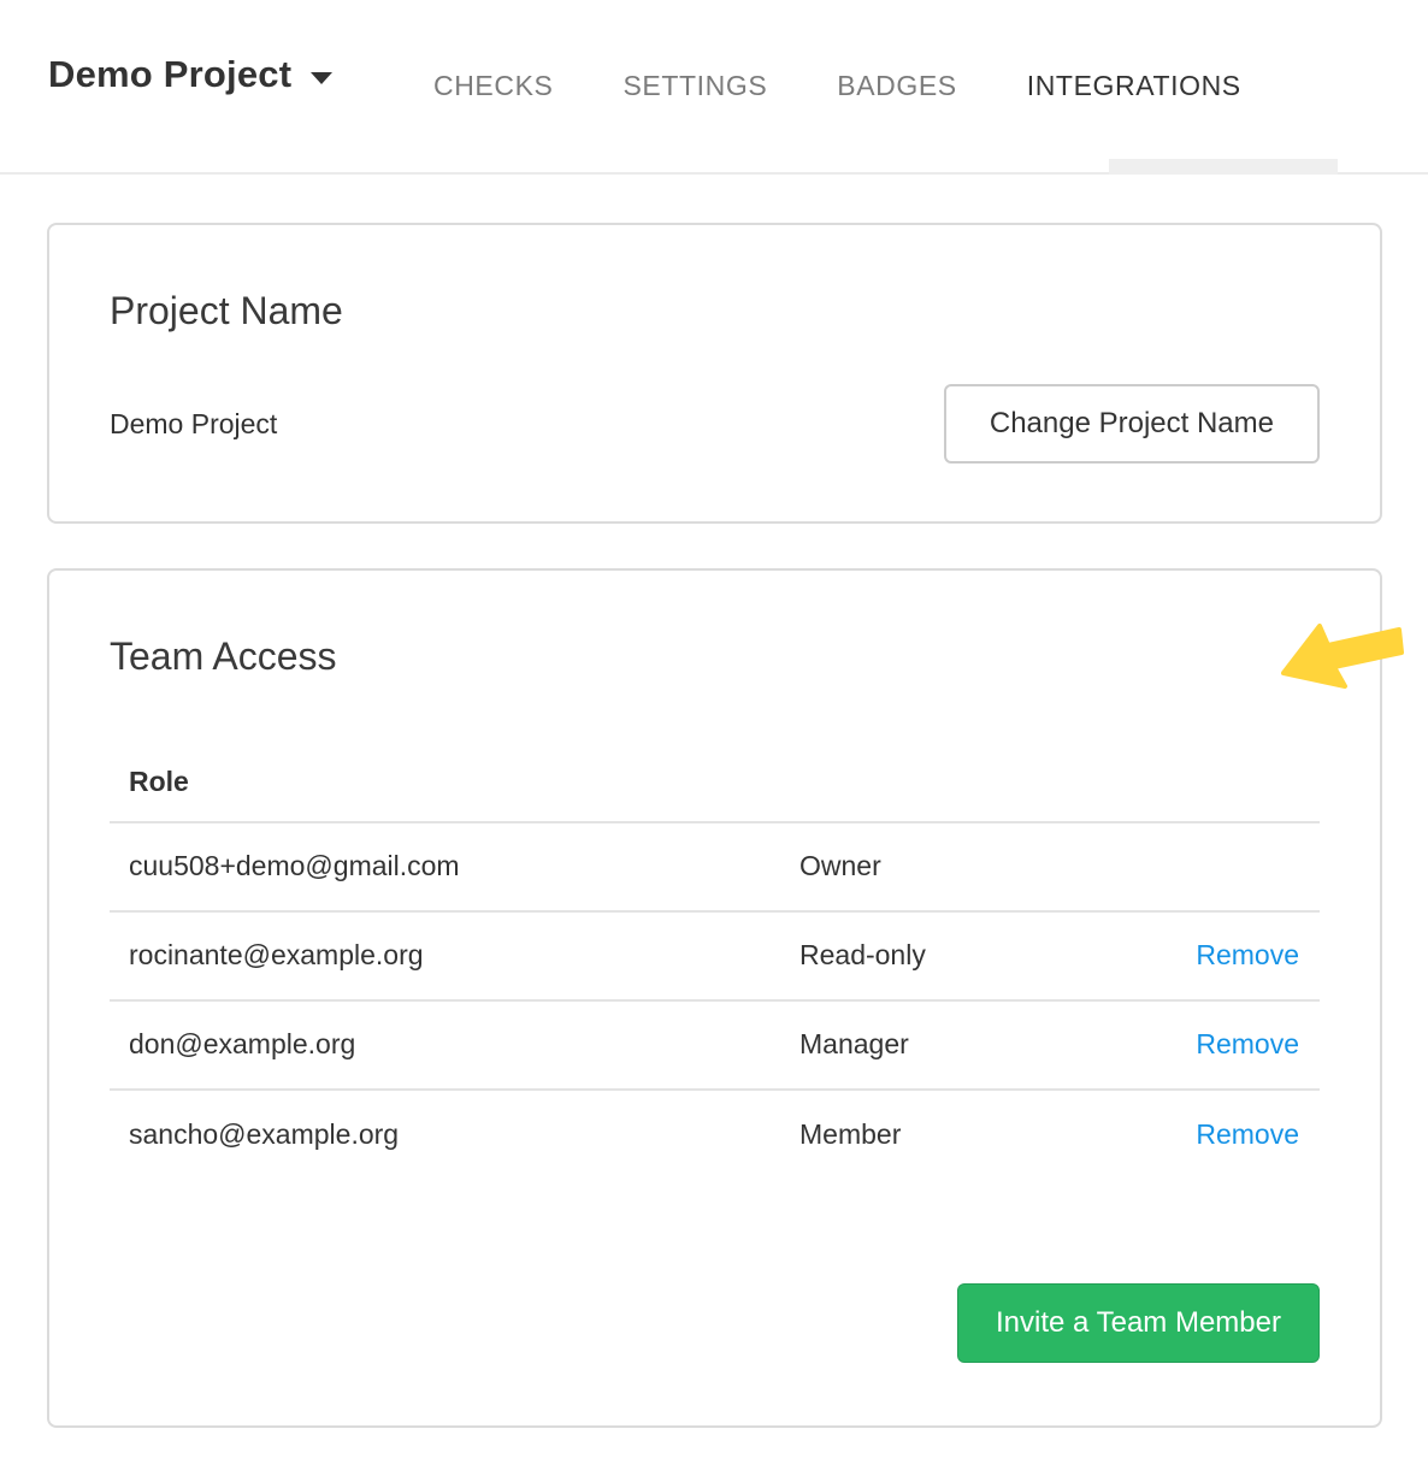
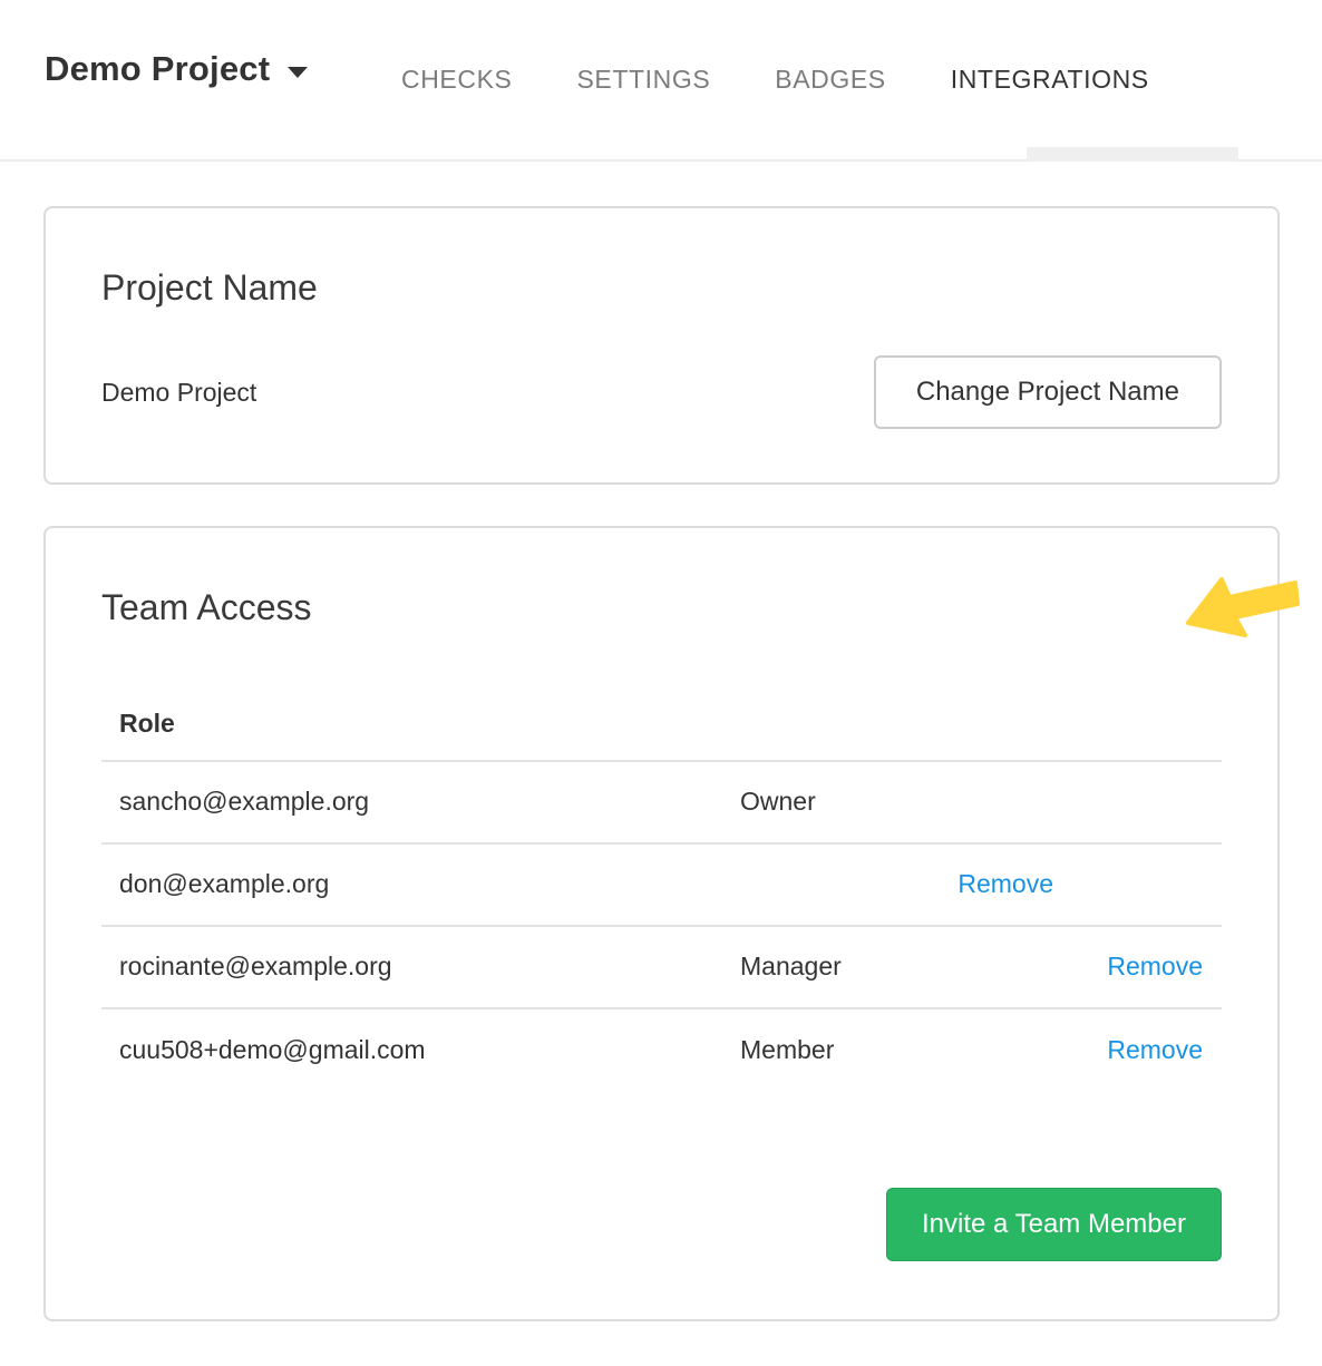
  Demo Project
  CHECKS
  SETTINGS
  BADGES
  INTEGRATIONS
  Project Name
  Demo Project
  Change Project Name
  Team Access
  Role
- cuu508+demo@gmail.com
+ sancho@example.org
  Owner
- rocinante@example.org
+ don@example.org
- Read-only
  Remove
- don@example.org
+ rocinante@example.org
  Manager
  Remove
- sancho@example.org
+ cuu508+demo@gmail.com
  Member
  Remove
  Invite a Team Member
